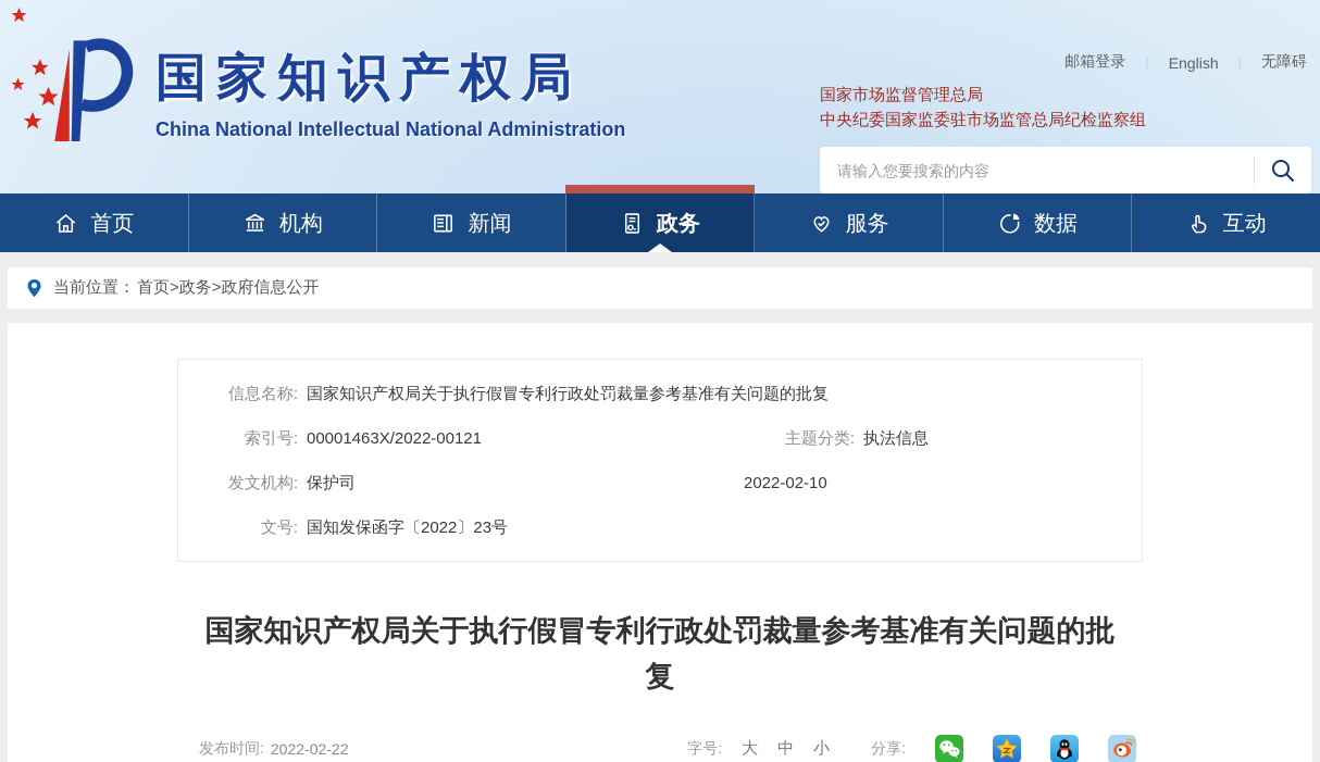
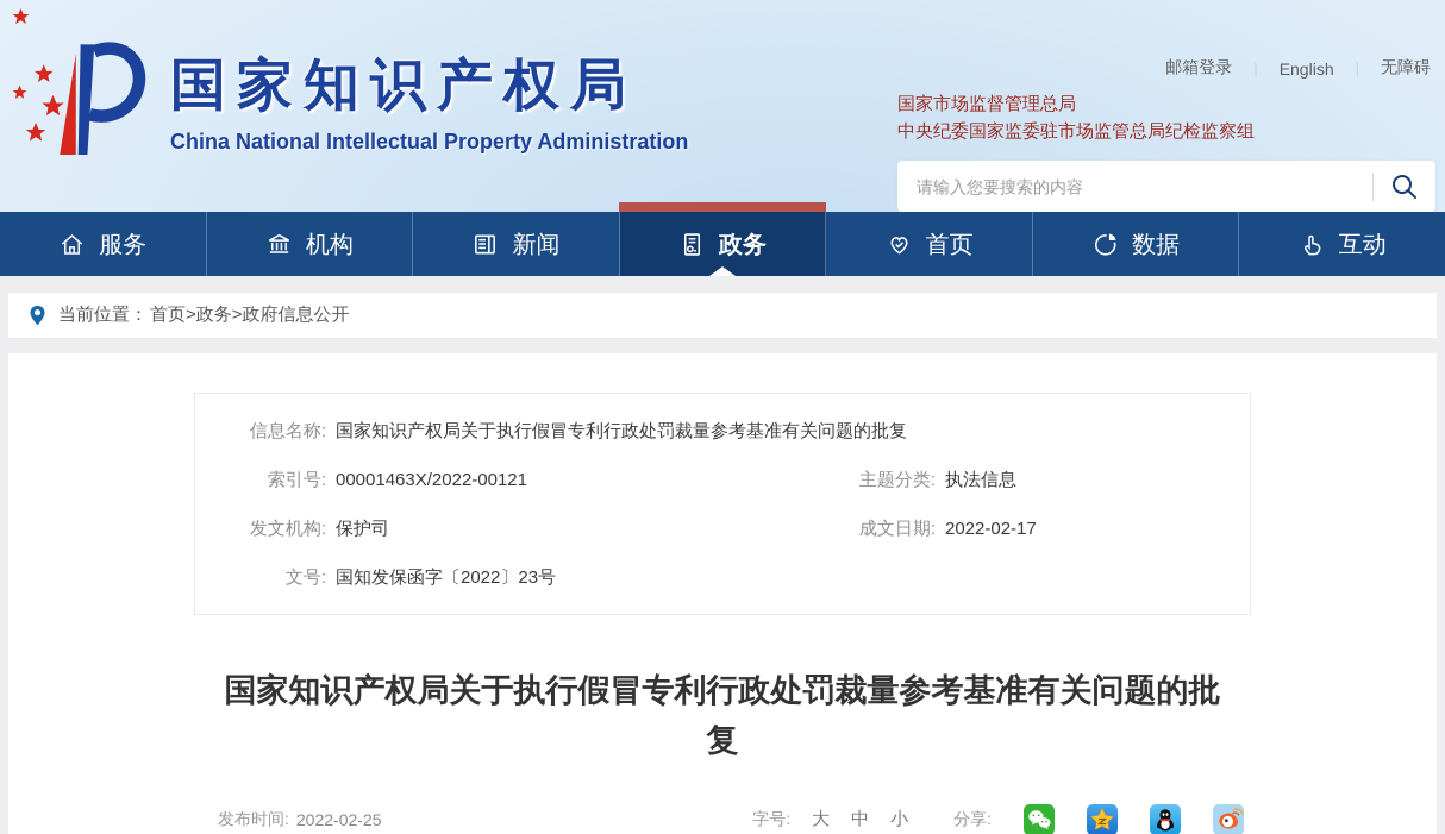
  国家知识产权局
- China National Intellectual National Administration
+ China National Intellectual Property Administration
  邮箱登录
  English
  无障碍
  国家市场监督管理总局
  中央纪委国家监委驻市场监管总局纪检监察组
  请输入您要搜索的内容
- 首页
+ 服务
  机构
  新闻
  政务
- 服务
+ 首页
  数据
  互动
  当前位置：
  首页>政务>政府信息公开
  信息名称:
  国家知识产权局关于执行假冒专利行政处罚裁量参考基准有关问题的批复
  索引号:
  00001463X/2022-00121
  主题分类:
  执法信息
  发文机构:
  保护司
+ 成文日期:
- 2022-02-10
+ 2022-02-17
  文号:
  国知发保函字〔2022〕23号
  国家知识产权局关于执行假冒专利行政处罚裁量参考基准有关问题的批复
  发布时间:
- 2022-02-22
+ 2022-02-25
  字号:
  大
  中
  小
  分享:
